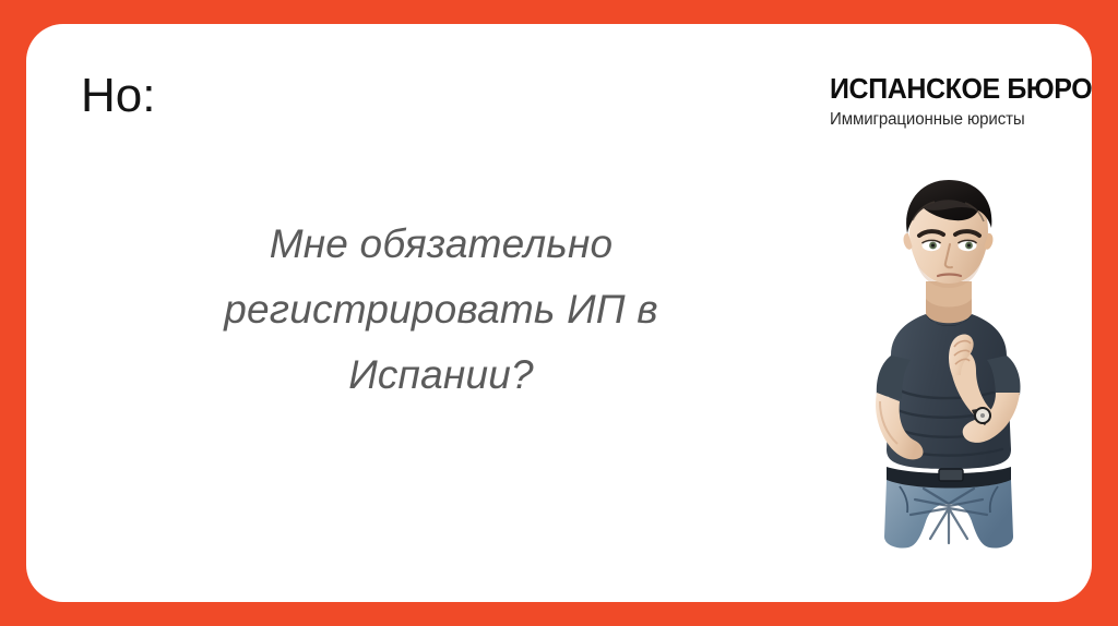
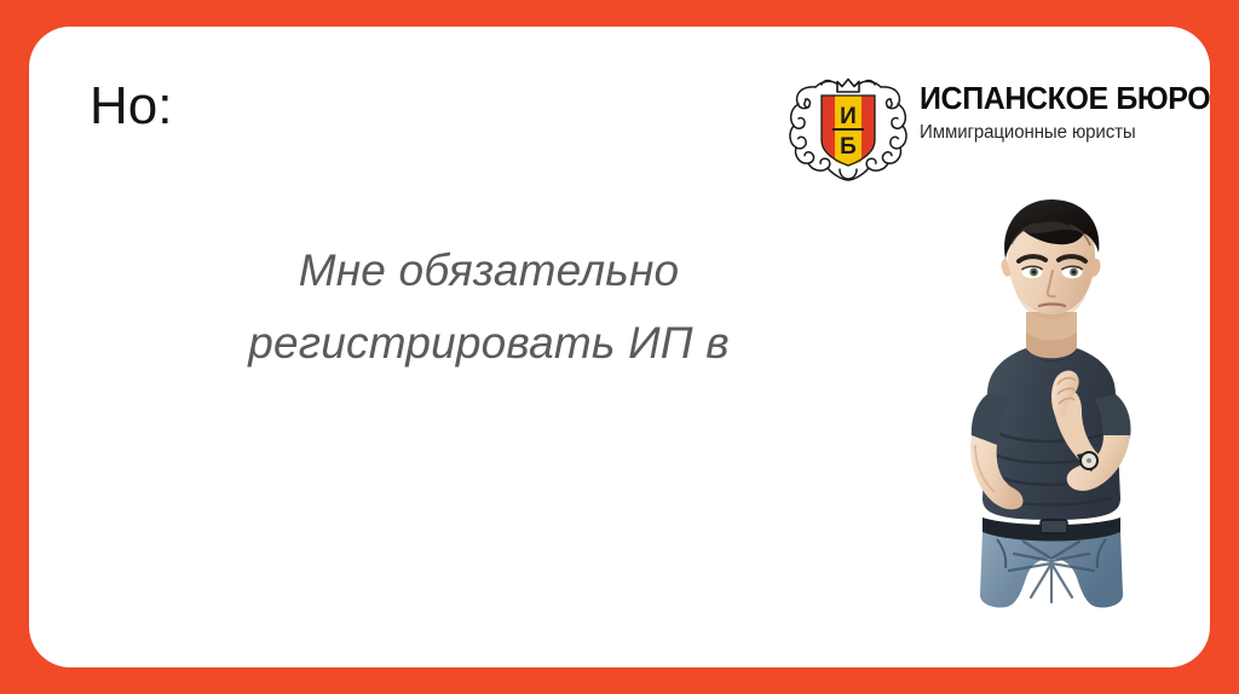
  Но:
+ И
+ Б
  ИСПАНСКОЕ БЮРО
  Иммиграционные юристы
  Мне обязательно
  регистрировать ИП в
- Испании?
